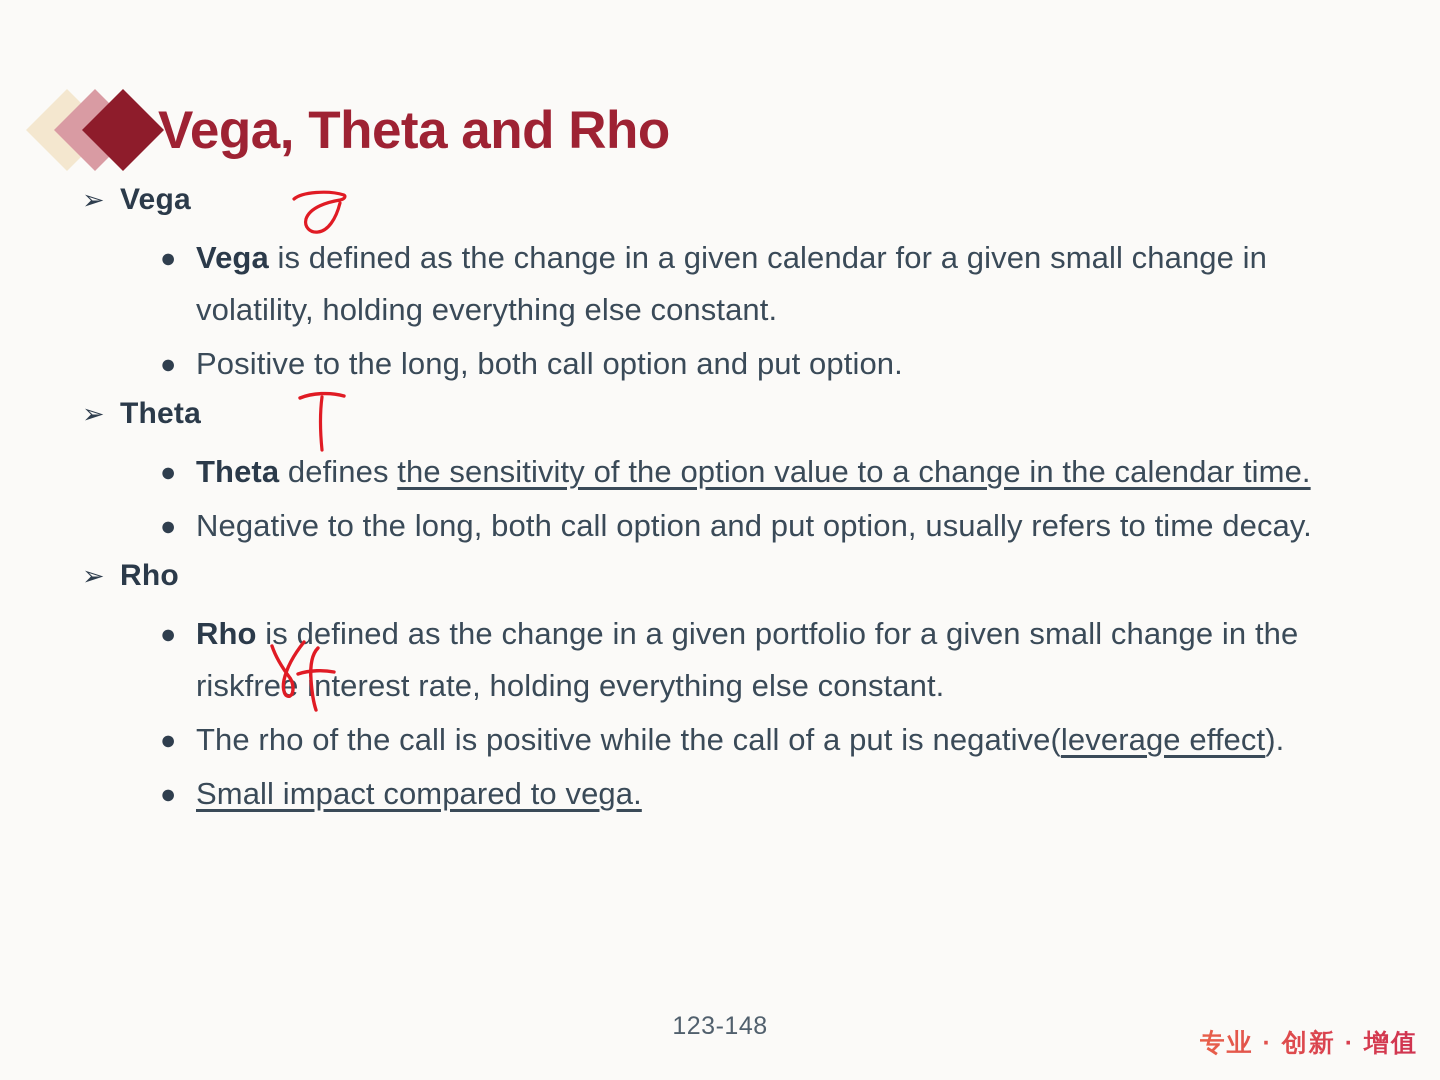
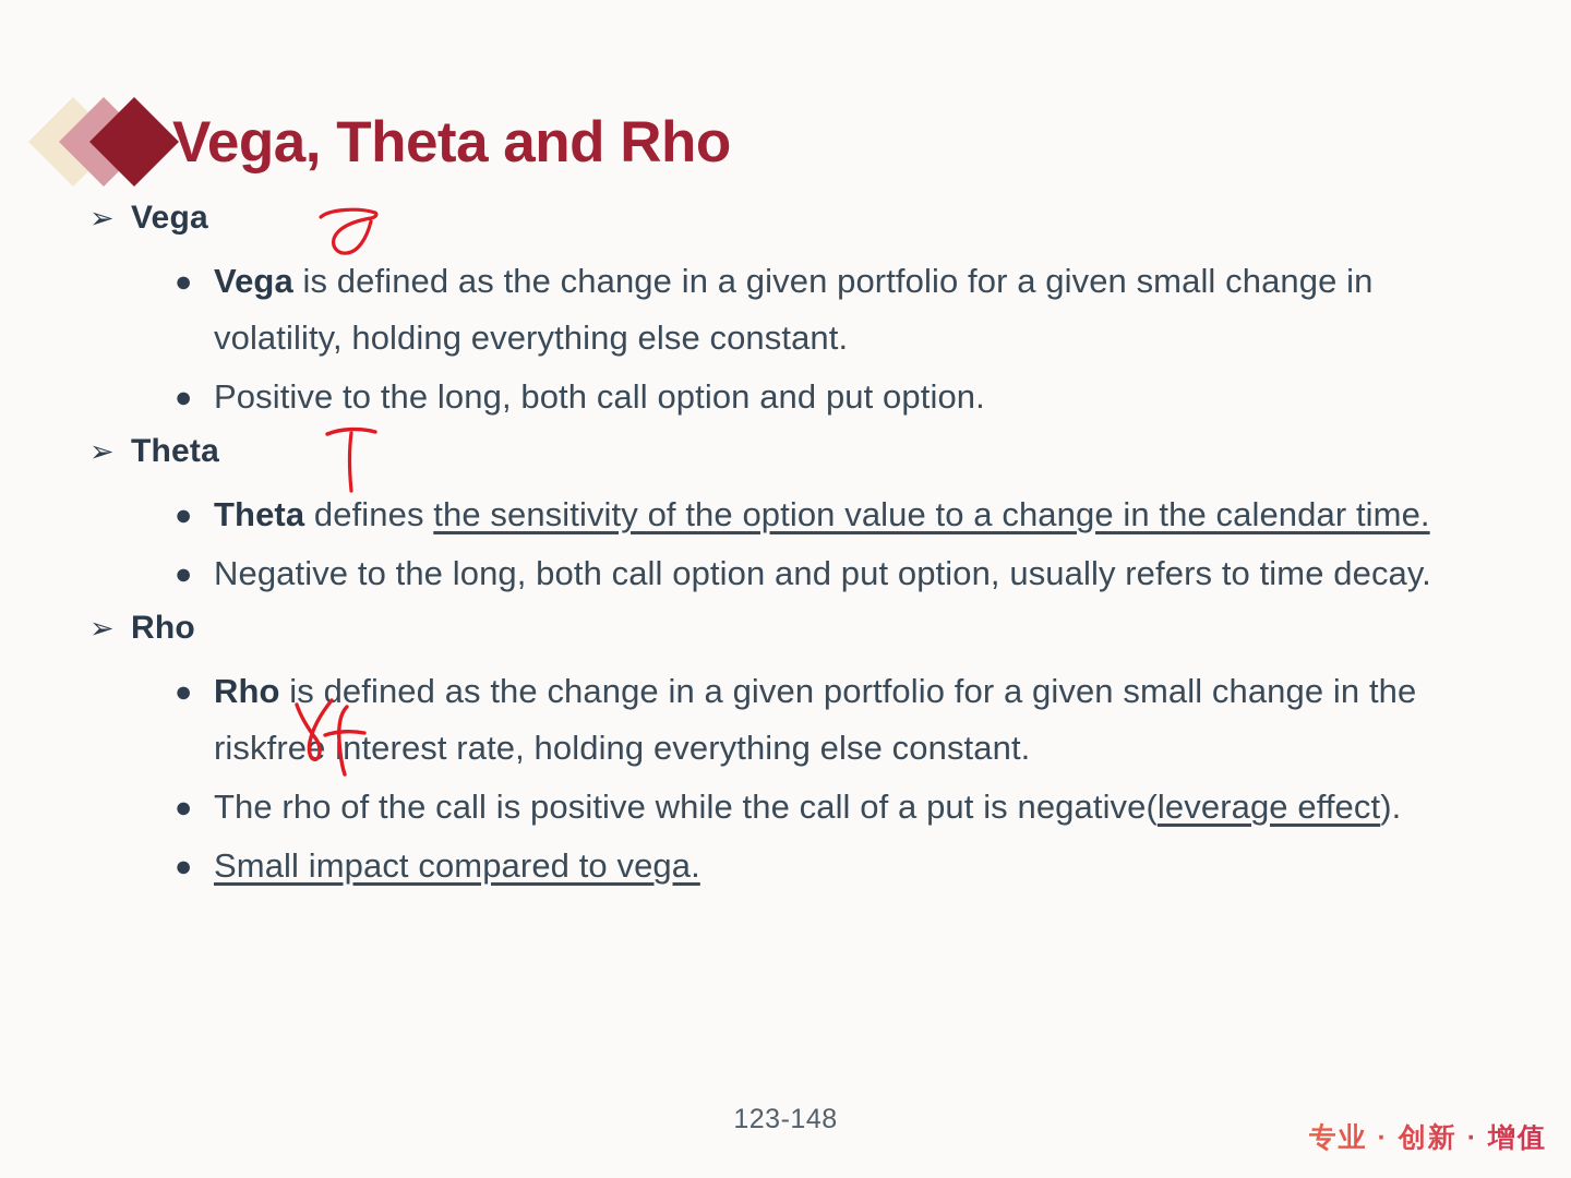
  Vega, Theta and Rho
  ➢
  Vega
  ●
- Vega is defined as the change in a given calendar for a given small change in volatility, holding everything else constant.
+ Vega is defined as the change in a given portfolio for a given small change in volatility, holding everything else constant.
  ●
  Positive to the long, both call option and put option.
  ➢
  Theta
  ●
  Theta defines the sensitivity of the option value to a change in the calendar time.
  ●
  Negative to the long, both call option and put option, usually refers to time decay.
  ➢
  Rho
  ●
  Rho is defined as the change in a given portfolio for a given small change in the riskfreenterest rate, holding everything else constant.
  ●
  The rho of the call is positive while the call of a put is negative(leverage effect).
  ●
  Small impact compared to vega.
  123-148
  专业 · 创新 · 增值
